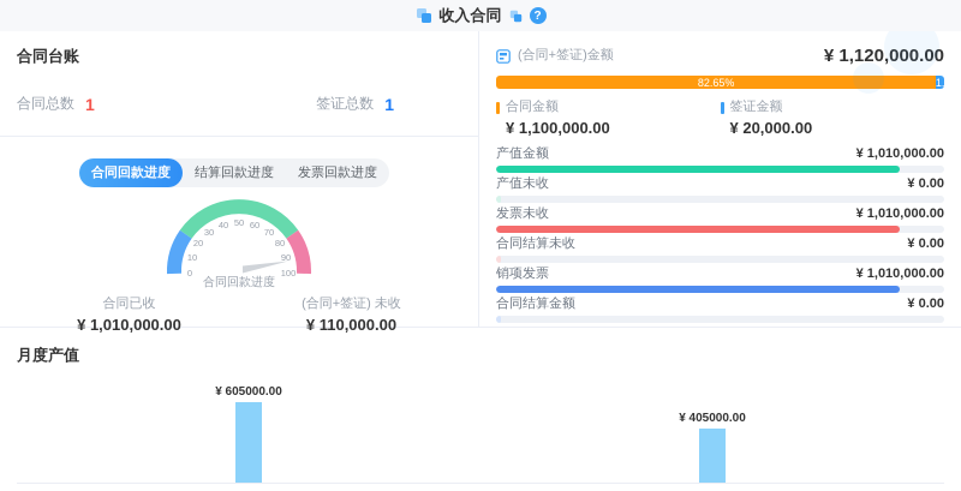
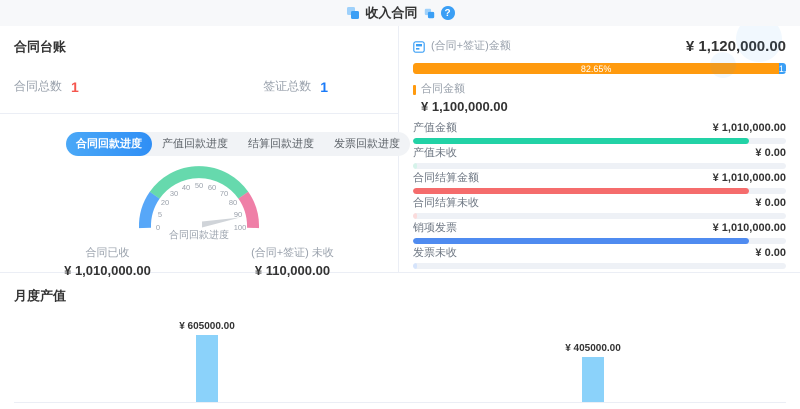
  收入合同
  ?
  合同台账
  合同总数
  1
  签证总数
  1
  合同回款进度
+ 产值回款进度
  结算回款进度
  发票回款进度
  0
- 10
+ 5
  20
  30
  40
  50
  60
  70
  80
  90
  100
  合同回款进度
  合同已收
  ¥ 1,010,000.00
  (合同+签证) 未收
  ¥ 110,000.00
  (合同+签证)金额
  ¥ 1,120,000.00
  82.65%
  1.
  合同金额
  ¥ 1,100,000.00
- 签证金额
- ¥ 20,000.00
  产值金额
  ¥ 1,010,000.00
  产值未收
  ¥ 0.00
- 发票未收
+ 合同结算金额
  ¥ 1,010,000.00
  合同结算未收
  ¥ 0.00
  销项发票
  ¥ 1,010,000.00
- 合同结算金额
+ 发票未收
  ¥ 0.00
  月度产值
  ¥ 605000.00
  ¥ 405000.00
